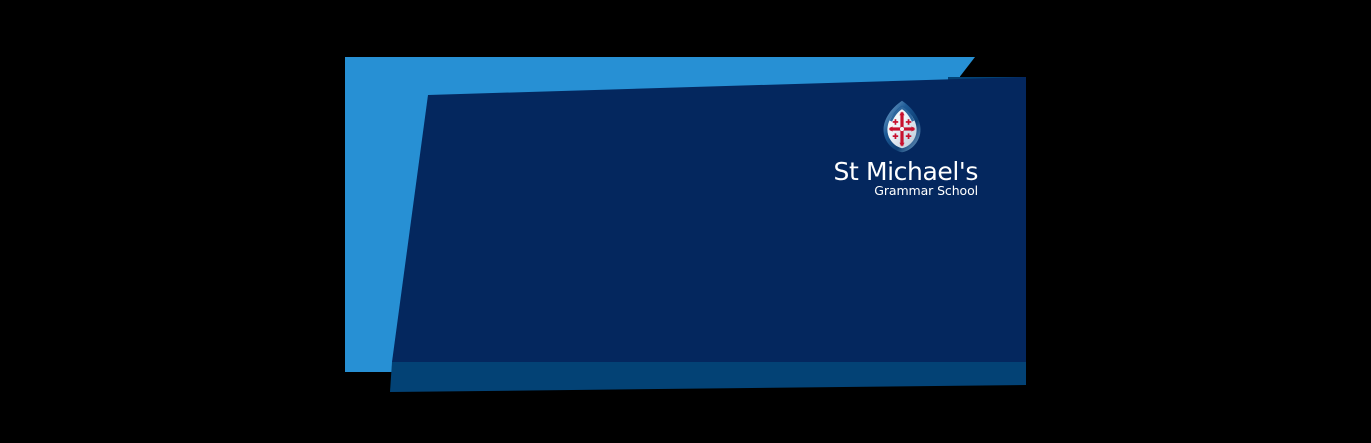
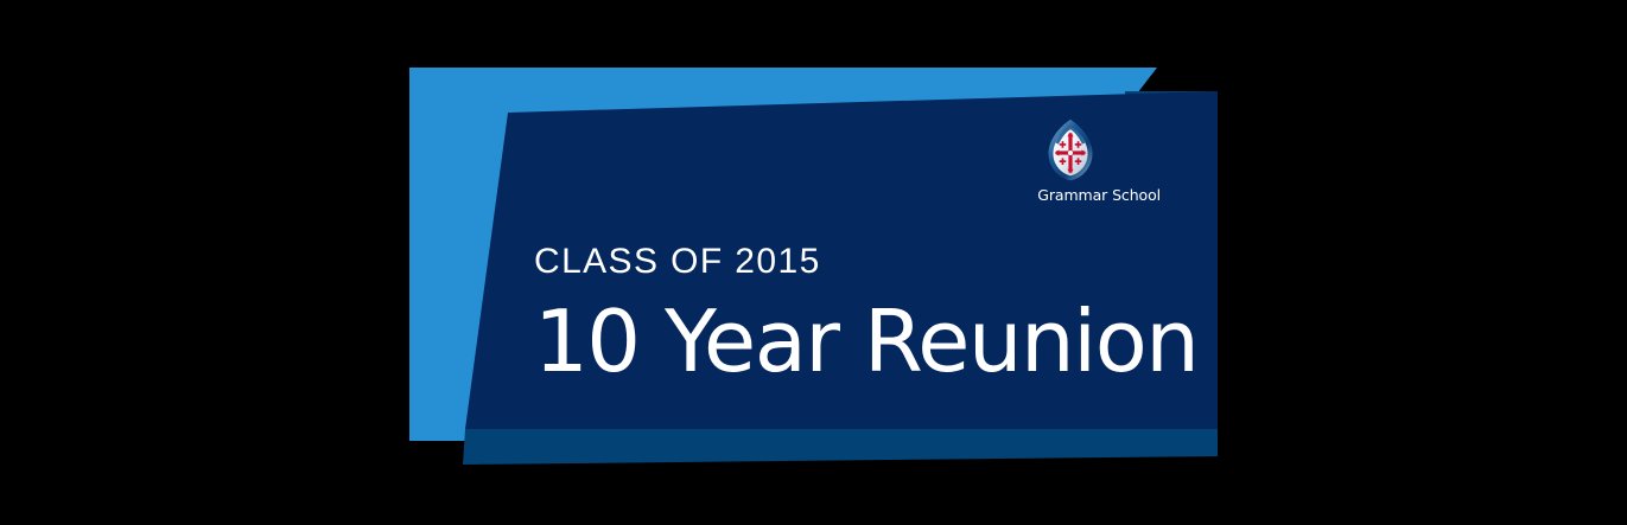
- St Michael's
  Grammar School
+ CLASS OF 2015
+ 10 Year Reunion
